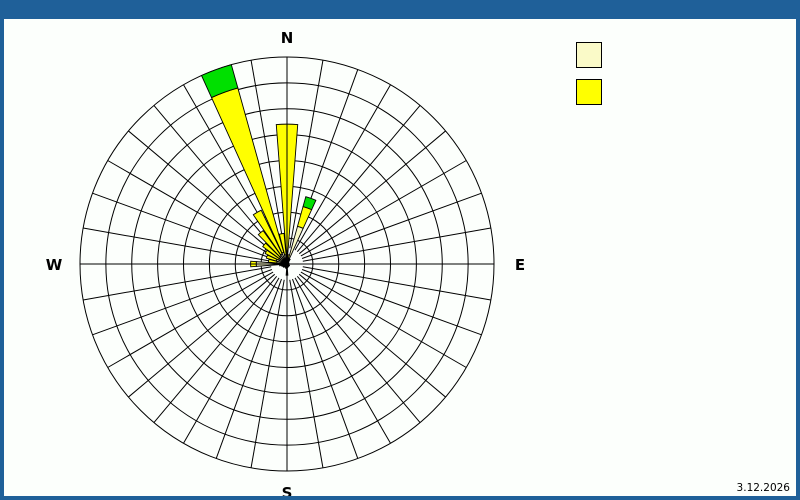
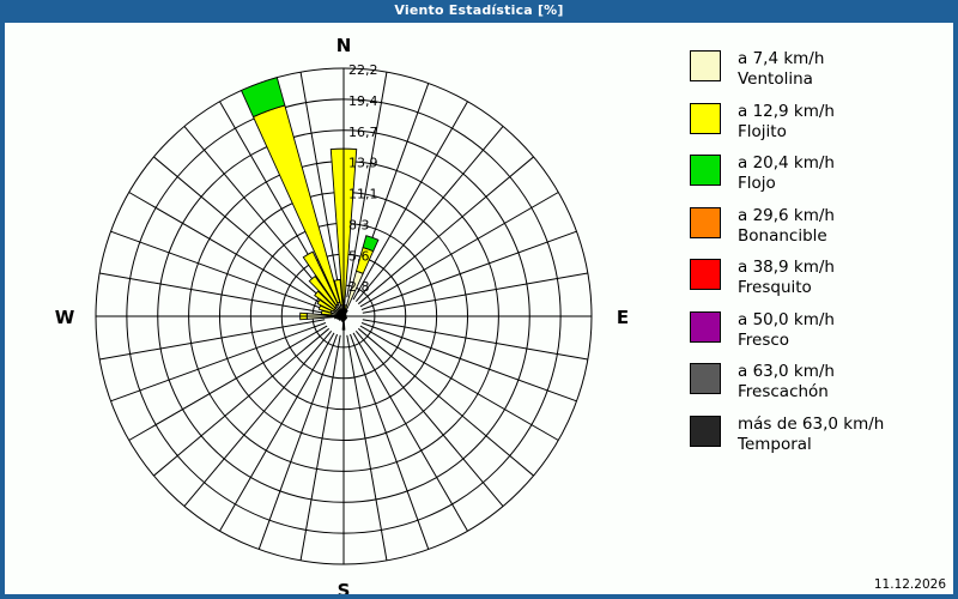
+ Viento Estadística [%]
+ 2,8
+ 5,6
+ 8,3
+ 11,1
+ 13,9
+ 16,7
+ 19,4
+ 22,2
  N
  S
  E
  W
+ a 7,4 km/h
+ Ventolina
+ a 12,9 km/h
+ Flojito
+ a 20,4 km/h
+ Flojo
+ a 29,6 km/h
+ Bonancible
+ a 38,9 km/h
+ Fresquito
+ a 50,0 km/h
+ Fresco
+ a 63,0 km/h
+ Frescachón
+ más de 63,0 km/h
+ Temporal
- 3.12.2026
+ 11.12.2026
